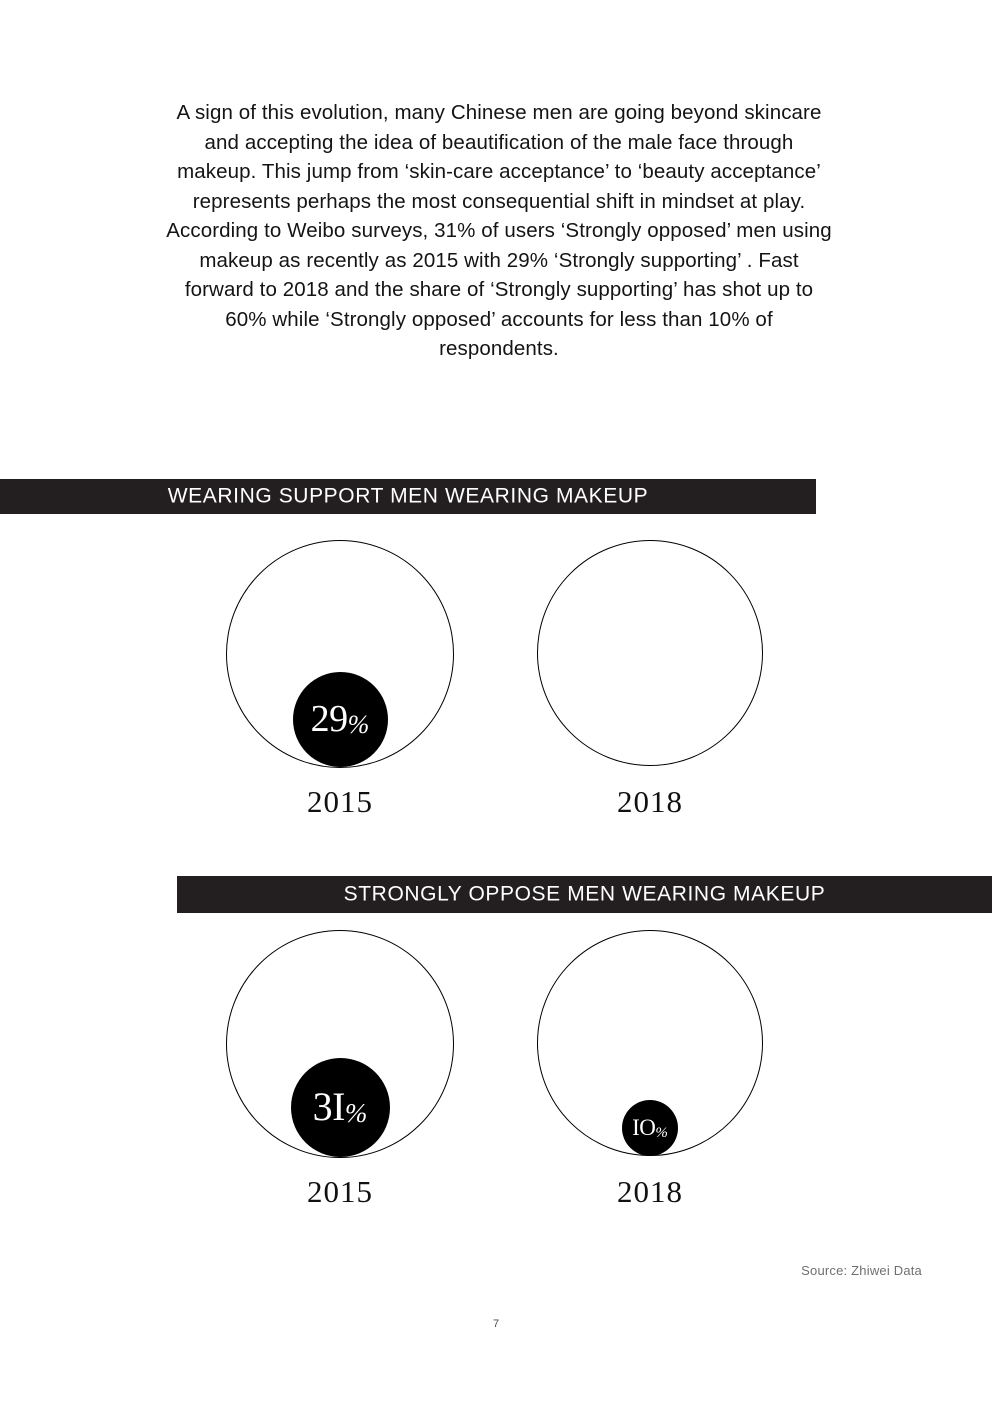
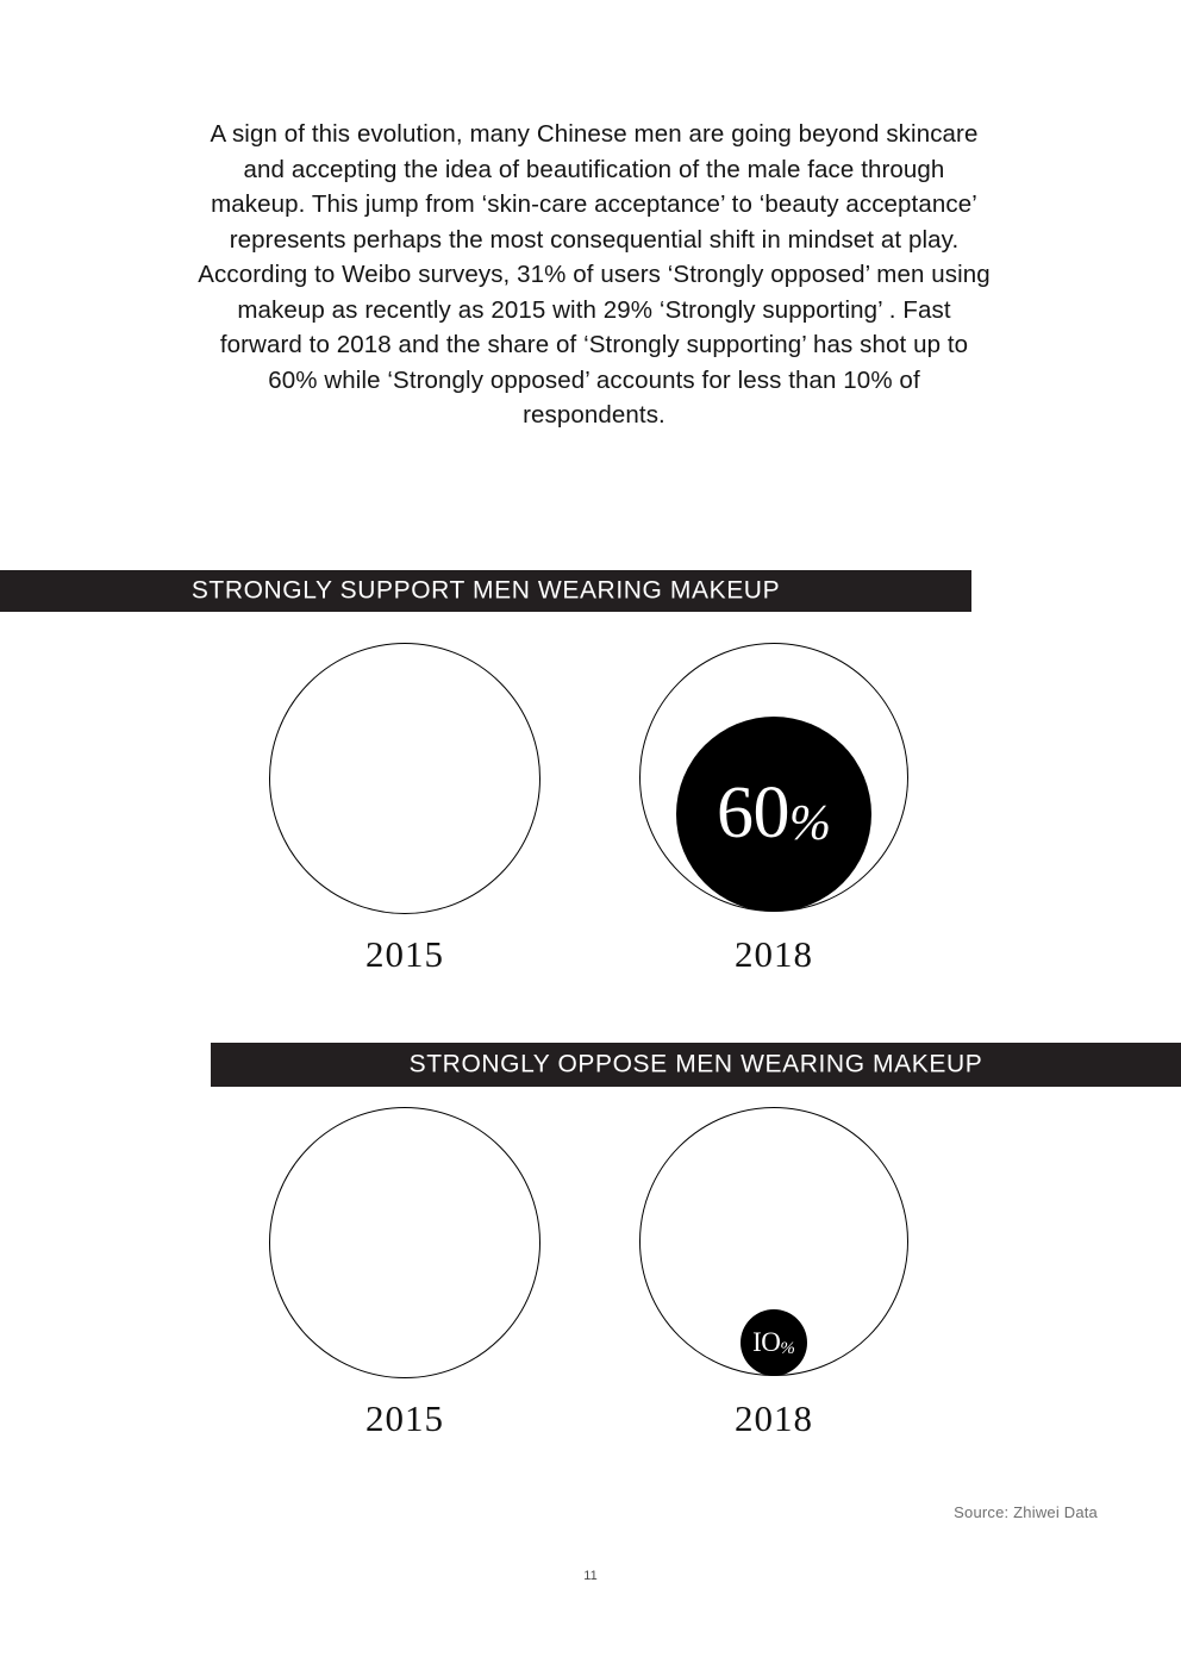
  A sign of this evolution, many Chinese men are going beyond skincare and accepting the idea of beautification of the male face through makeup. This jump from ‘skin-care acceptance’ to ‘beauty acceptance’ represents perhaps the most consequential shift in mindset at play. According to Weibo surveys, 31% of users ‘Strongly opposed’ men using makeup as recently as 2015 with 29% ‘Strongly supporting’ . Fast forward to 2018 and the share of ‘Strongly supporting’ has shot up to 60% while ‘Strongly opposed’ accounts for less than 10% of respondents.
- WEARING SUPPORT MEN WEARING MAKEUP
+ STRONGLY SUPPORT MEN WEARING MAKEUP
- 29%
  2015
+ 60%
  2018
  STRONGLY OPPOSE MEN WEARING MAKEUP
- 3I%
  2015
  IO%
  2018
  Source: Zhiwei Data
- 7
+ 11
